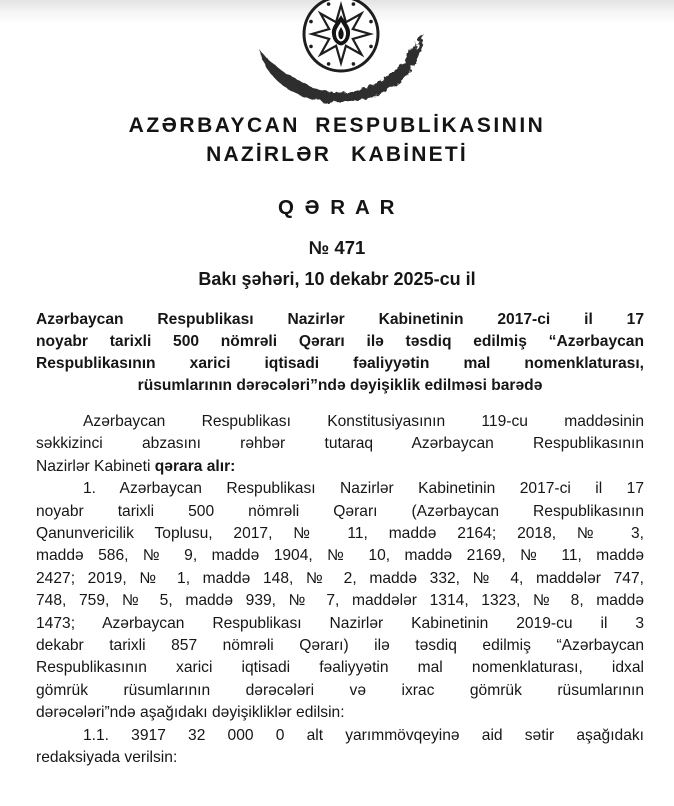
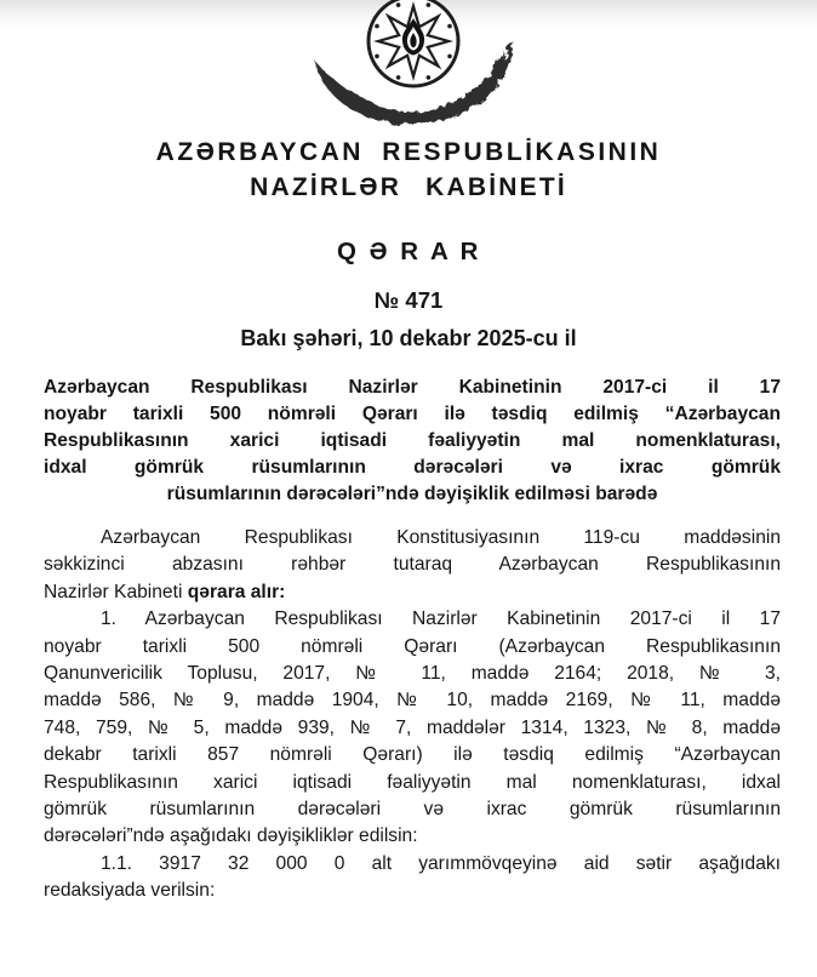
  AZƏRBAYCAN RESPUBLİKASININ
  NAZİRLƏR KABİNETİ
  Q Ə R A R
  № 471
  Bakı şəhəri, 10 dekabr 2025-cu il
  Azərbaycan Respublikası Nazirlər Kabinetinin 2017-ci il 17
  noyabr tarixli 500 nömrəli Qərarı ilə təsdiq edilmiş “Azərbaycan
  Respublikasının xarici iqtisadi fəaliyyətin mal nomenklaturası,
+ idxal gömrük rüsumlarının dərəcələri və ixrac gömrük
  rüsumlarının dərəcələri”ndə dəyişiklik edilməsi barədə
  Azərbaycan Respublikası Konstitusiyasının 119-cu maddəsinin
  səkkizinci abzasını rəhbər tutaraq Azərbaycan Respublikasının
  Nazirlər Kabineti qərara alır:
  1. Azərbaycan Respublikası Nazirlər Kabinetinin 2017-ci il 17
  noyabr tarixli 500 nömrəli Qərarı (Azərbaycan Respublikasının
  Qanunvericilik Toplusu, 2017, № 11, maddə 2164; 2018, № 3,
  maddə 586, № 9, maddə 1904, № 10, maddə 2169, № 11, maddə
- 2427; 2019, № 1, maddə 148, № 2, maddə 332, № 4, maddələr 747,
  748, 759, № 5, maddə 939, № 7, maddələr 1314, 1323, № 8, maddə
- 1473; Azərbaycan Respublikası Nazirlər Kabinetinin 2019-cu il 3
  dekabr tarixli 857 nömrəli Qərarı) ilə təsdiq edilmiş “Azərbaycan
  Respublikasının xarici iqtisadi fəaliyyətin mal nomenklaturası, idxal
  gömrük rüsumlarının dərəcələri və ixrac gömrük rüsumlarının
  dərəcələri”ndə aşağıdakı dəyişikliklər edilsin:
  1.1. 3917 32 000 0 alt yarımmövqeyinə aid sətir aşağıdakı
  redaksiyada verilsin:
